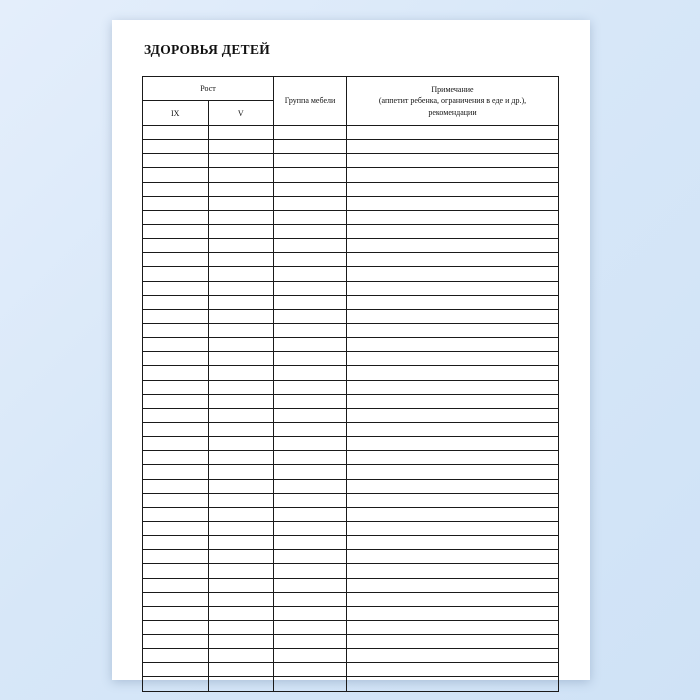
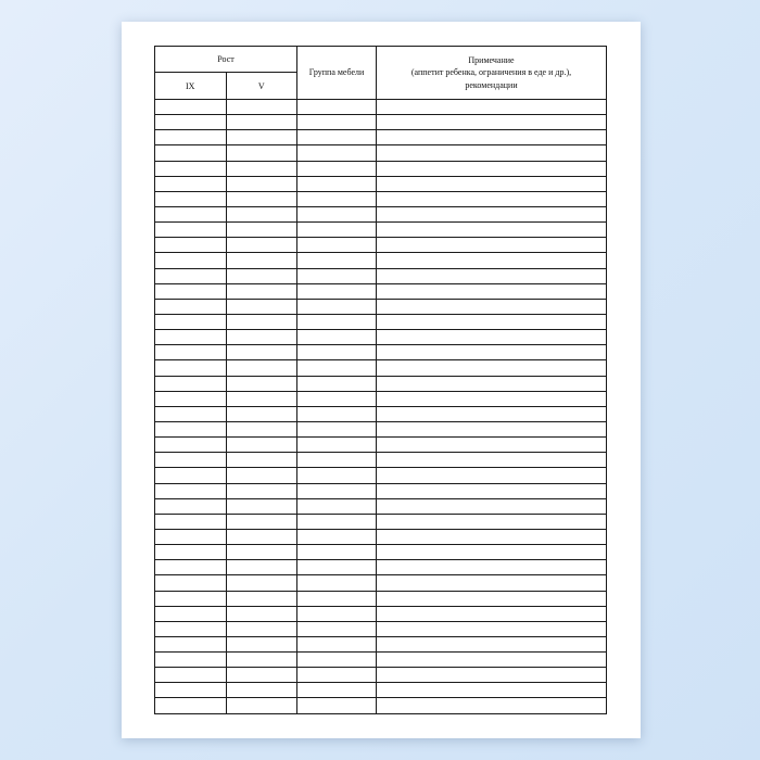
- ЗДОРОВЬЯ ДЕТЕЙ
  Рост	Группа мебели	Примечание (аппетит ребенка, ограничения в еде и др.), рекомендации
  IX	V
